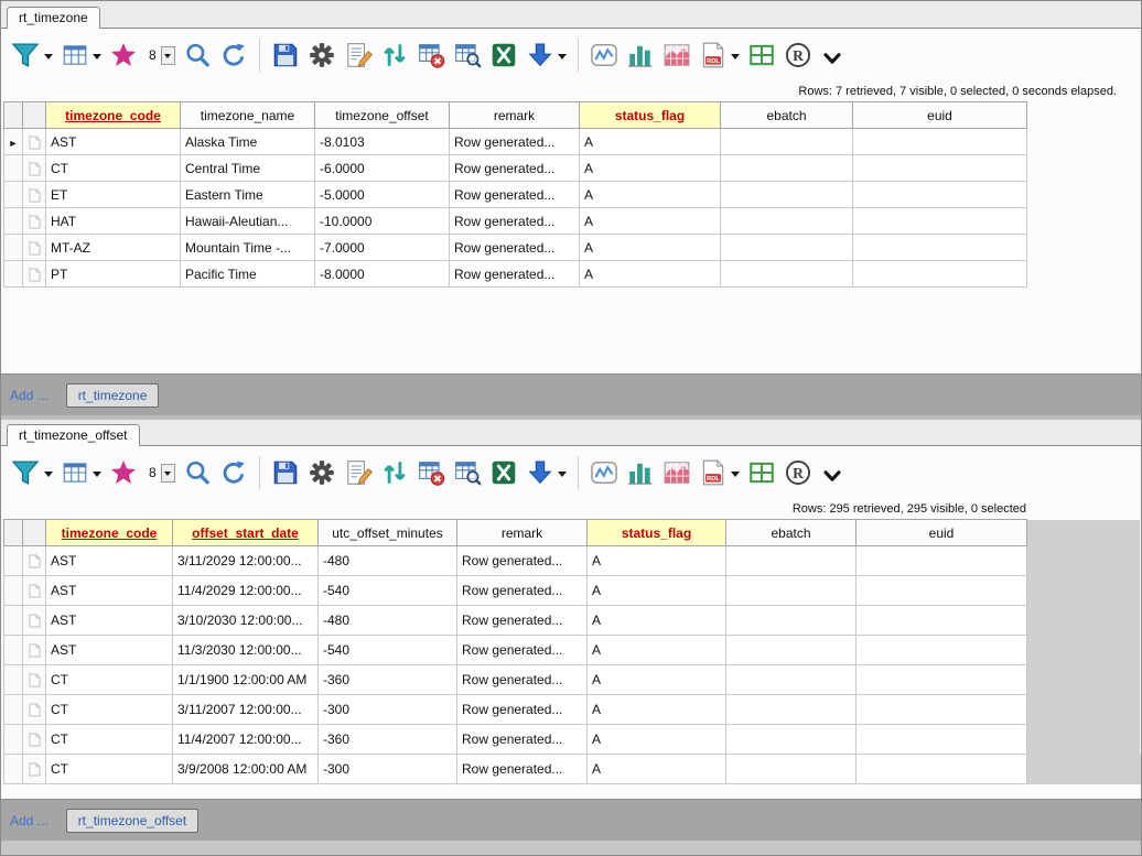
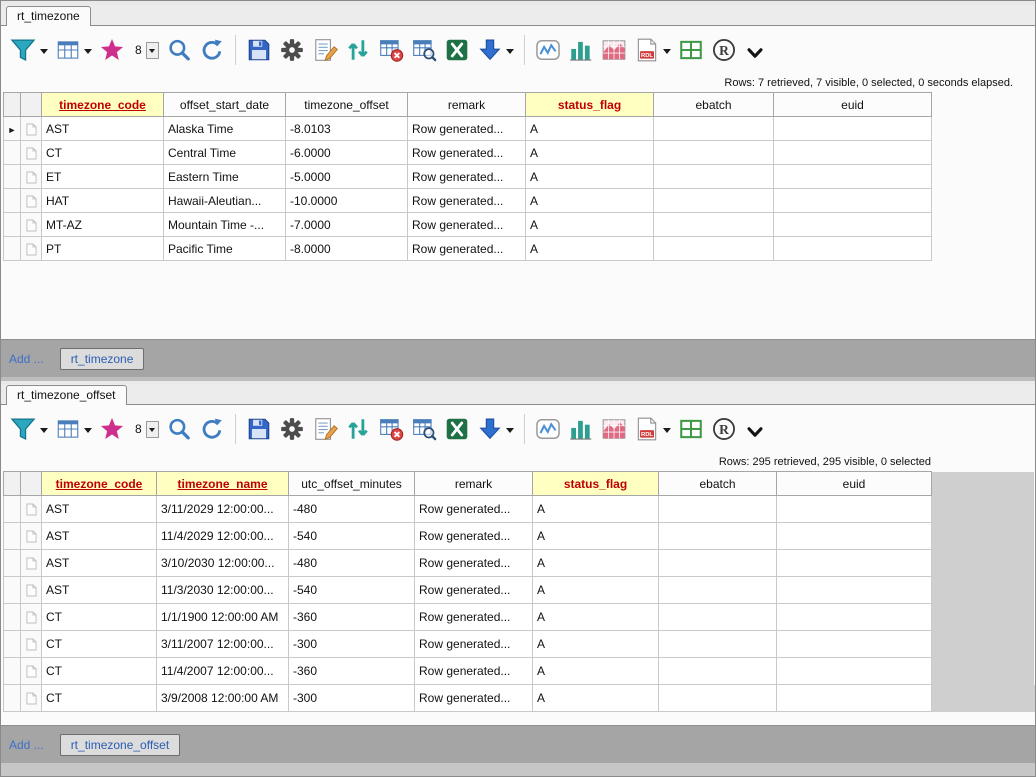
  rt_timezone
  8
  R
  Rows: 7 retrieved, 7 visible, 0 selected, 0 seconds elapsed.
- 		timezone_code	timezone_name	timezone_offset	remark	status_flag	ebatch	euid
+ 		timezone_code	offset_start_date	timezone_offset	remark	status_flag	ebatch	euid
  ►		AST	Alaska Time	-8.0103	Row generated...	A
  		CT	Central Time	-6.0000	Row generated...	A
  		ET	Eastern Time	-5.0000	Row generated...	A
  		HAT	Hawaii-Aleutian...	-10.0000	Row generated...	A
  		MT-AZ	Mountain Time -...	-7.0000	Row generated...	A
  		PT	Pacific Time	-8.0000	Row generated...	A
  Add ...
  rt_timezone
  rt_timezone_offset
  8
  R
  Rows: 295 retrieved, 295 visible, 0 selected
- 		timezone_code	offset_start_date	utc_offset_minutes	remark	status_flag	ebatch	euid
+ 		timezone_code	timezone_name	utc_offset_minutes	remark	status_flag	ebatch	euid
  		AST	3/11/2029 12:00:00...	-480	Row generated...	A
  		AST	11/4/2029 12:00:00...	-540	Row generated...	A
  		AST	3/10/2030 12:00:00...	-480	Row generated...	A
  		AST	11/3/2030 12:00:00...	-540	Row generated...	A
  		CT	1/1/1900 12:00:00 AM	-360	Row generated...	A
  		CT	3/11/2007 12:00:00...	-300	Row generated...	A
  		CT	11/4/2007 12:00:00...	-360	Row generated...	A
  		CT	3/9/2008 12:00:00 AM	-300	Row generated...	A
  Add ...
  rt_timezone_offset
